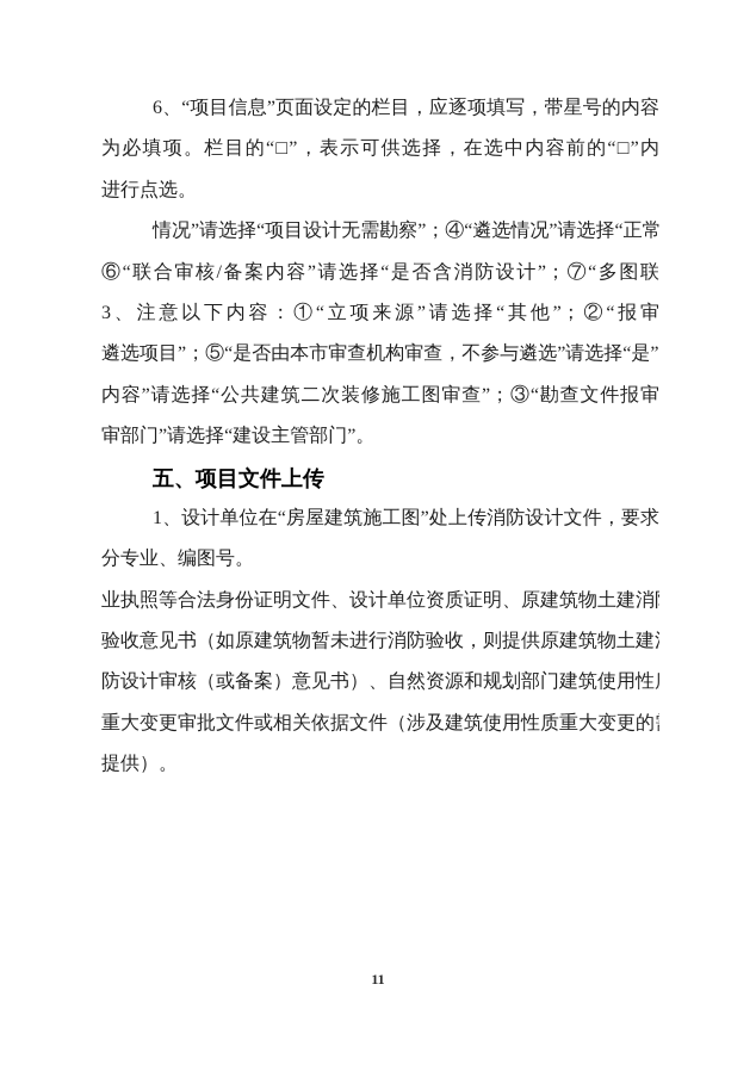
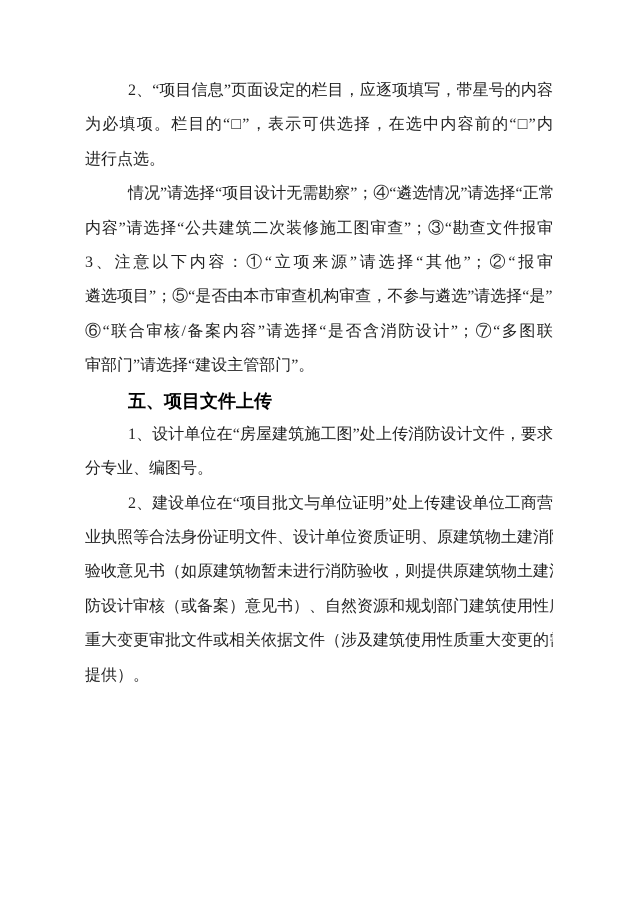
- 6、“项目信息”页面设定的栏目，应逐项填写，带星号的内容
+ 2、“项目信息”页面设定的栏目，应逐项填写，带星号的内容
  为必填项。栏目的“□”，表示可供选择，在选中内容前的“□”内
  进行点选。
  情况”请选择“项目设计无需勘察”；④“遴选情况”请选择“正常
- ⑥“联合审核/备案内容”请选择“是否含消防设计”；⑦“多图联
+ 内容”请选择“公共建筑二次装修施工图审查”；③“勘查文件报审
  3、注意以下内容：①“立项来源”请选择“其他”；②“报审
  遴选项目”；⑤“是否由本市审查机构审查，不参与遴选”请选择“是”
- 内容”请选择“公共建筑二次装修施工图审查”；③“勘查文件报审
+ ⑥“联合审核/备案内容”请选择“是否含消防设计”；⑦“多图联
  审部门”请选择“建设主管部门”。
  五、项目文件上传
  1、设计单位在“房屋建筑施工图”处上传消防设计文件，要求
  分专业、编图号。
+ 2、建设单位在“项目批文与单位证明”处上传建设单位工商营
  业执照等合法身份证明文件、设计单位资质证明、原建筑物土建消
  验收意见书（如原建筑物暂未进行消防验收，则提供原建筑物土建
  防设计审核（或备案）意见书）、自然资源和规划部门建筑使用性
  重大变更审批文件或相关依据文件（涉及建筑使用性质重大变更的
  提供）。
- 11
